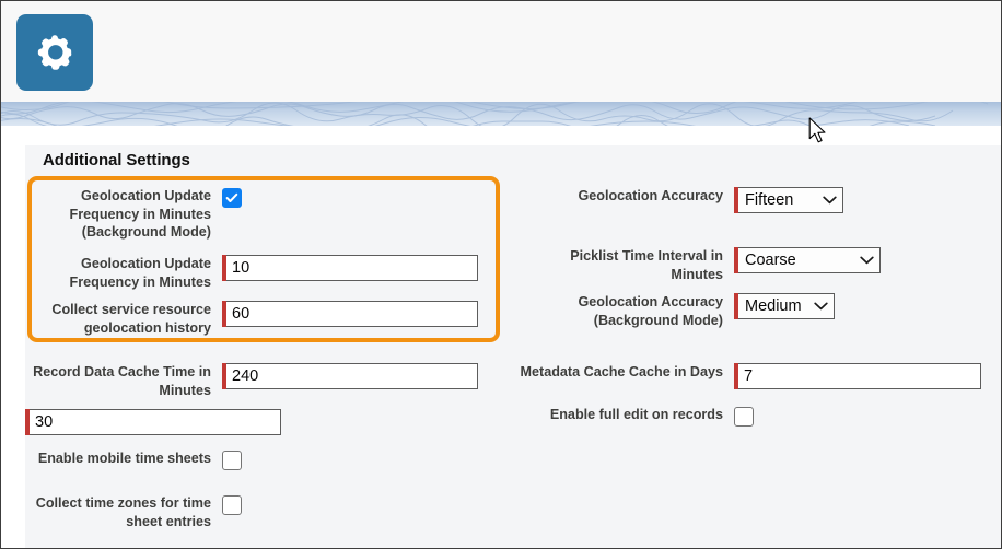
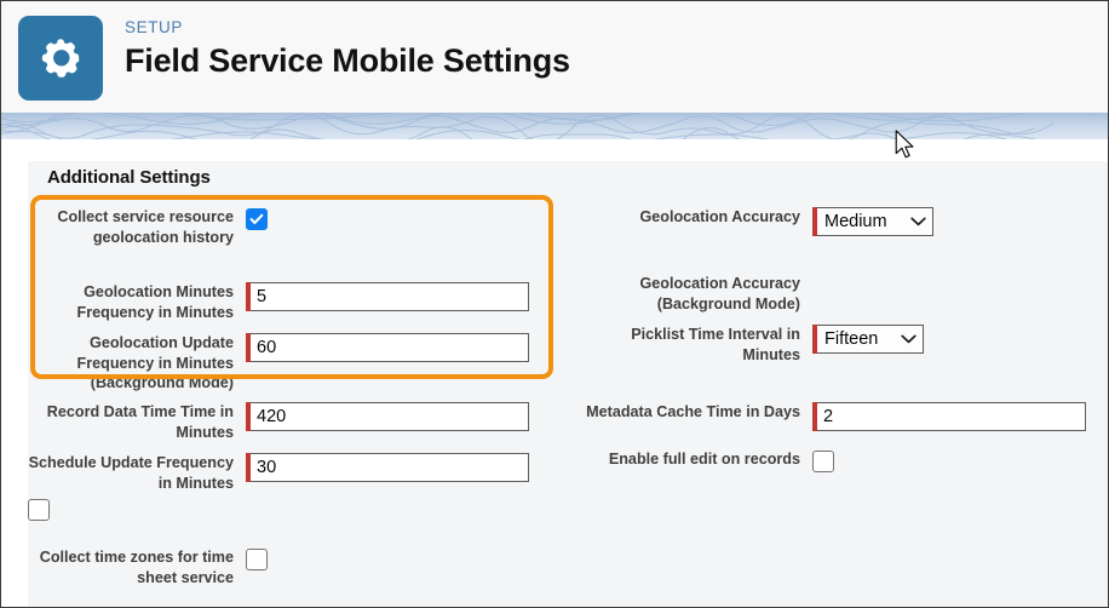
+ SETUP
+ Field Service Mobile Settings
  Additional Settings
- Geolocation Update Frequency in Minutes (Background Mode)
+ Collect service resource geolocation history
- Geolocation Update Frequency in Minutes
+ Geolocation Minutes Frequency in Minutes
- 10
+ 5
- Collect service resource geolocation history
+ Geolocation Update Frequency in Minutes (Background Mode)
  60
- Record Data Cache Time in Minutes
+ Record Data Time Time in Minutes
- 240
+ 420
+ Schedule Update Frequency in Minutes
  30
- Enable mobile time sheets
- Collect time zones for time sheet entries
+ Collect time zones for time sheet service
  Geolocation Accuracy
- Fifteen
+ Medium
- Picklist Time Interval in Minutes
+ Geolocation Accuracy (Background Mode)
- Coarse
- Geolocation Accuracy (Background Mode)
+ Picklist Time Interval in Minutes
- Medium
+ Fifteen
- Metadata Cache Cache in Days
+ Metadata Cache Time in Days
- 7
+ 2
  Enable full edit on records
